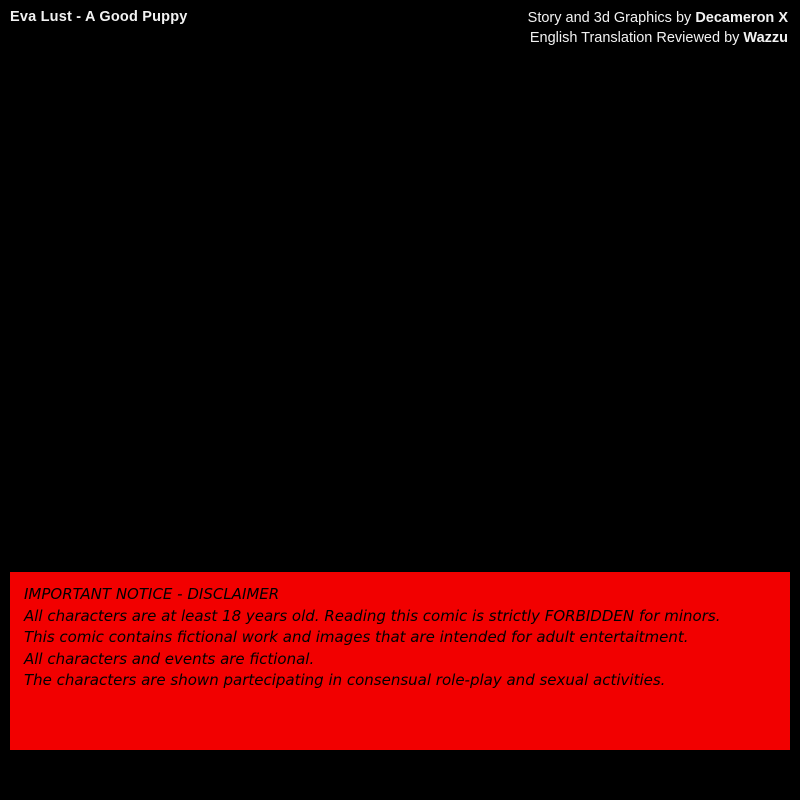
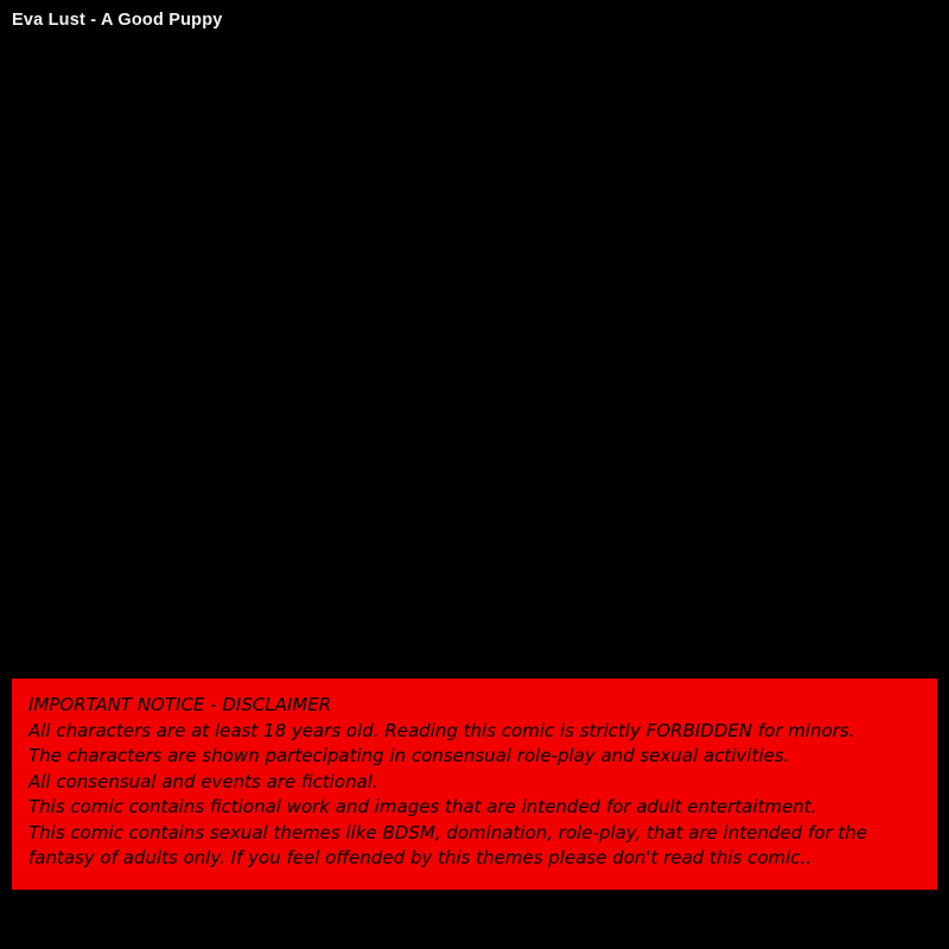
  Eva Lust - A Good Puppy
- Story and 3d Graphics by Decameron X
- English Translation Reviewed by Wazzu
  IMPORTANT NOTICE - DISCLAIMER
  All characters are at least 18 years old. Reading this comic is strictly FORBIDDEN for minors.
- This comic contains fictional work and images that are intended for adult entertaitment.
+ The characters are shown partecipating in consensual role-play and sexual activities.
- All characters and events are fictional.
+ All consensual and events are fictional.
- The characters are shown partecipating in consensual role-play and sexual activities.
+ This comic contains fictional work and images that are intended for adult entertaitment.
+ This comic contains sexual themes like BDSM, domination, role-play, that are intended for the fantasy of adults only. If you feel offended by this themes please don't read this comic..
